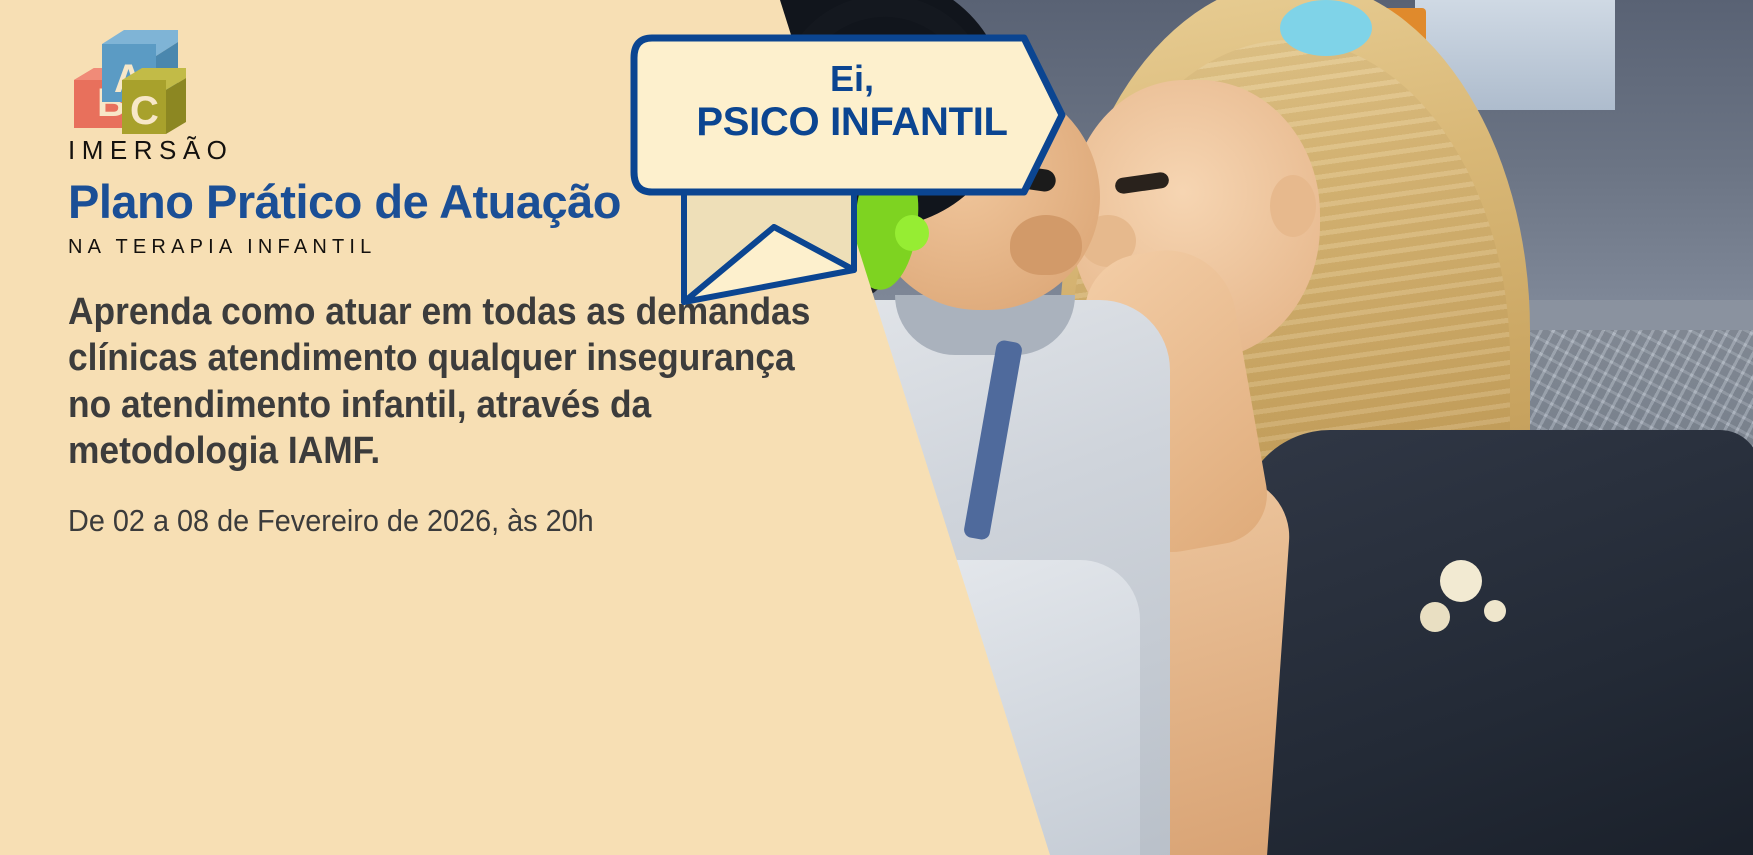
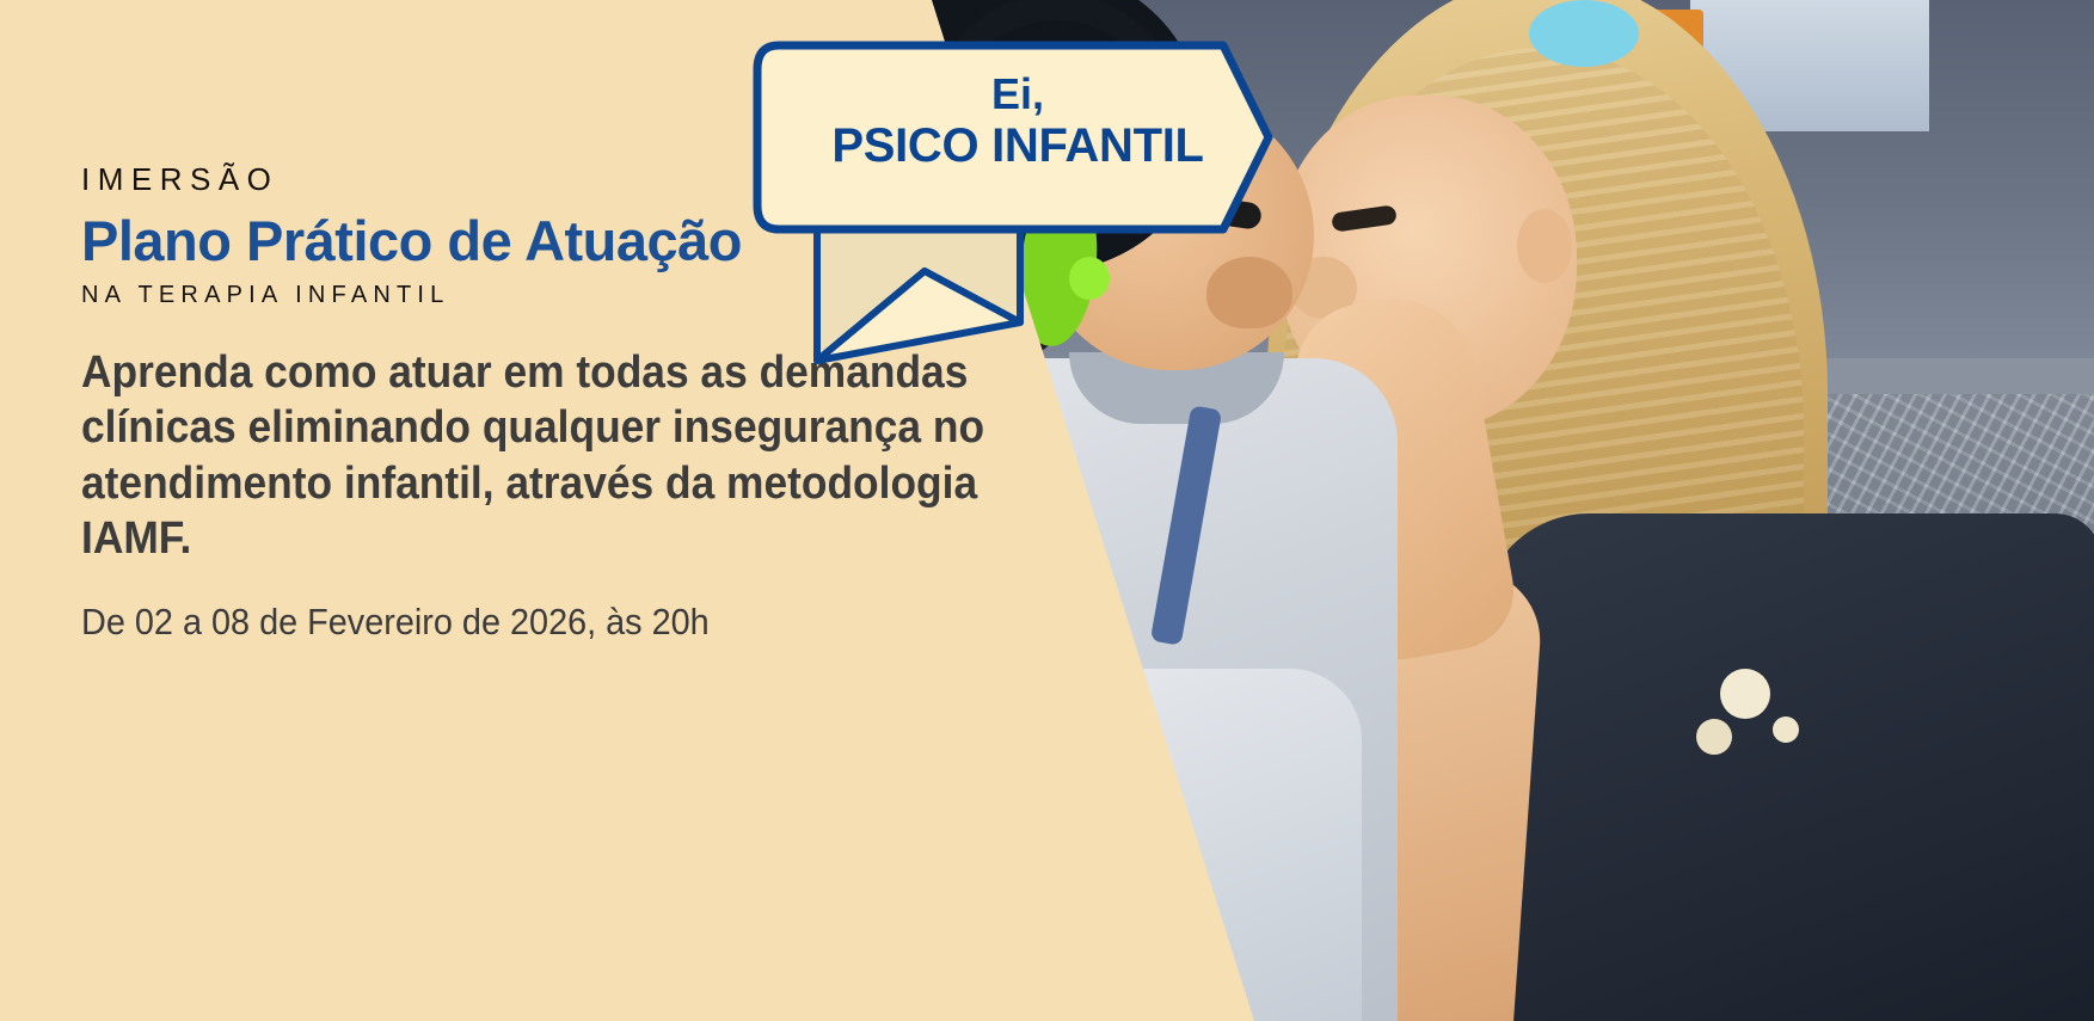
- B
- C
  IMERSÃO
  Plano Prático de Atuação
  NA TERAPIA INFANTIL
- Aprenda como atuar em todas as demandas clínicas atendimento qualquer insegurança no atendimento infantil, através da metodologia IAMF.
+ Aprenda como atuar em todas as demandas clínicas eliminando qualquer insegurança no atendimento infantil, através da metodologia IAMF.
  De 02 a 08 de Fevereiro de 2026, às 20h
  Ei,
  PSICO INFANTIL
